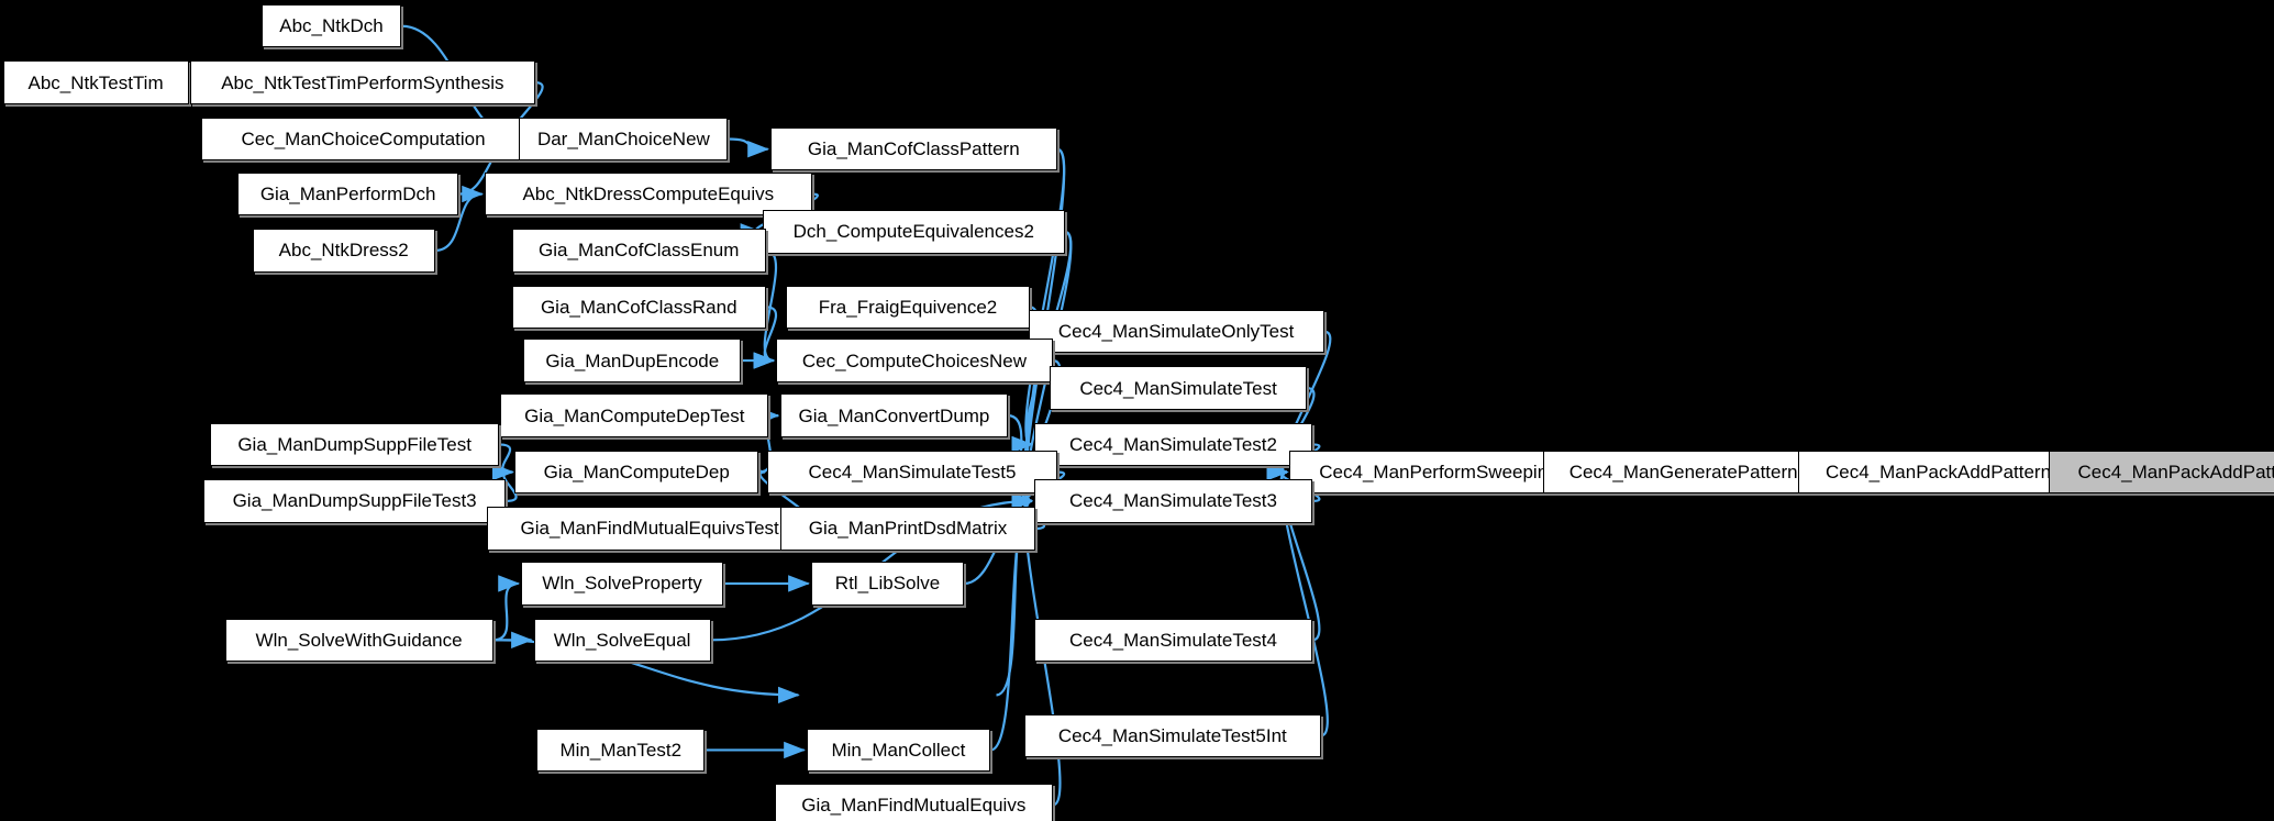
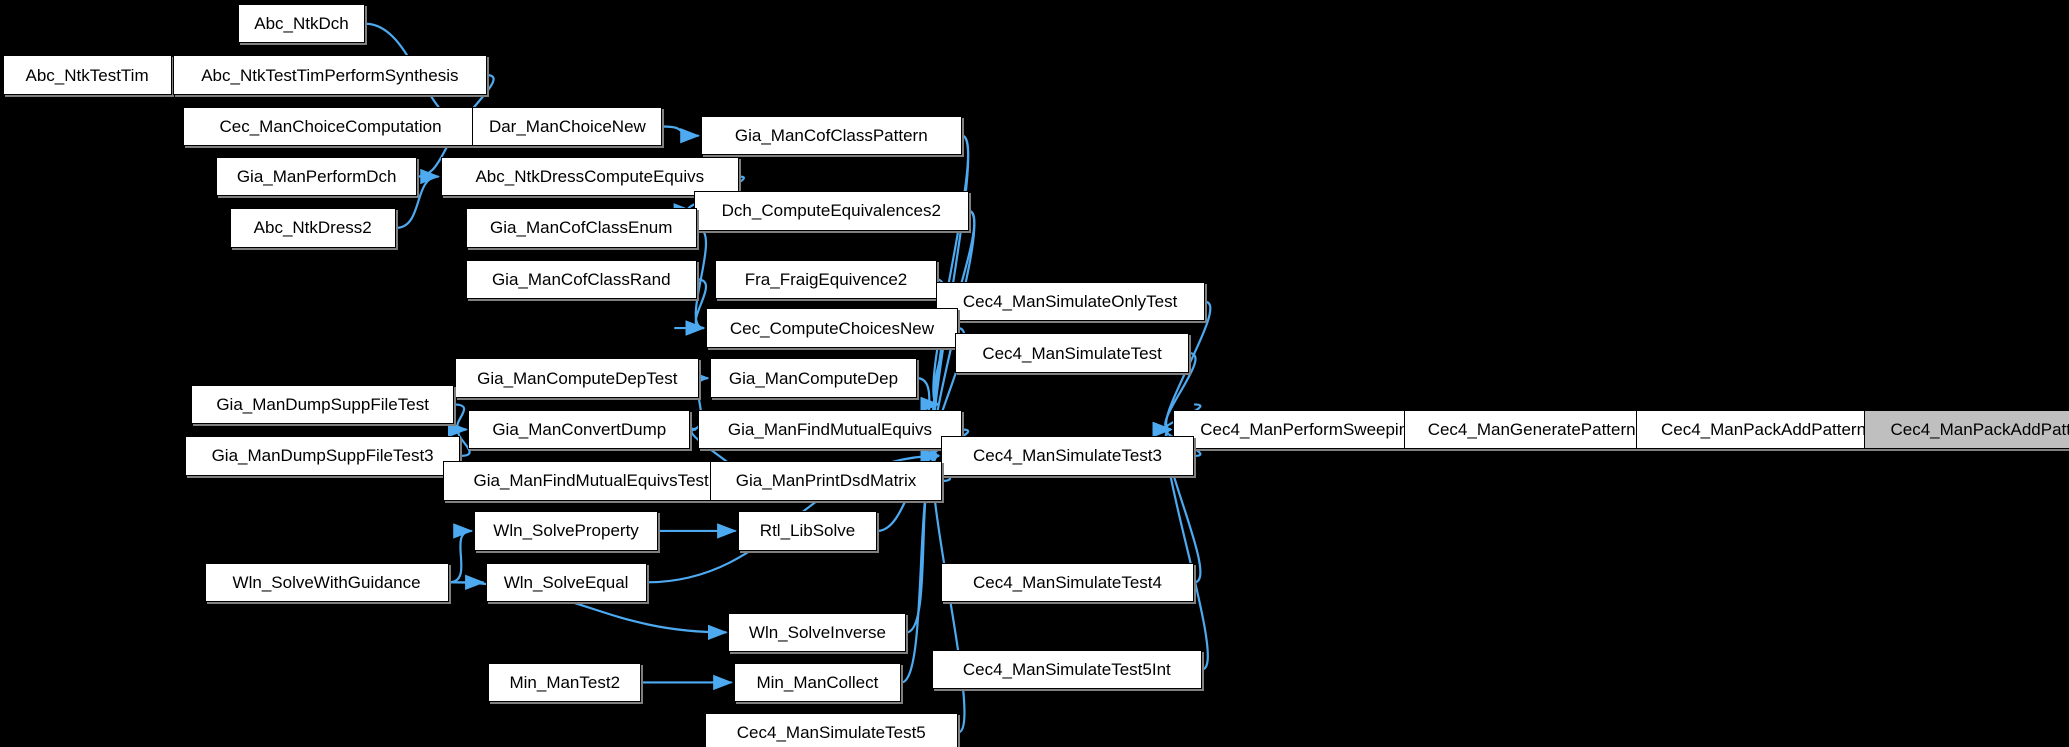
  Abc_NtkDch
  Abc_NtkTestTim
  Abc_NtkTestTimPerformSynthesis
  Cec_ManChoiceComputation
  Dar_ManChoiceNew
  Gia_ManCofClassPattern
  Gia_ManPerformDch
  Abc_NtkDressComputeEquivs
  Abc_NtkDress2
  Dch_ComputeEquivalences2
  Gia_ManCofClassEnum
  Fra_FraigEquivence2
  Gia_ManCofClassRand
  Cec4_ManSimulateOnlyTest
- Gia_ManDupEncode
  Cec_ComputeChoicesNew
  Cec4_ManSimulateTest
  Gia_ManComputeDepTest
- Gia_ManConvertDump
+ Gia_ManComputeDep
- Cec4_ManSimulateTest2
  Gia_ManDumpSuppFileTest
- Gia_ManComputeDep
+ Gia_ManConvertDump
- Cec4_ManSimulateTest5
+ Gia_ManFindMutualEquivs
  Cec4_ManPerformSweepi
  Cec4_ManGeneratePattern
  Cec4_ManPackAddPattern
  Cec4_ManPackAddPat
  Gia_ManDumpSuppFileTest3
  Cec4_ManSimulateTest3
  Gia_ManFindMutualEquivsTest
  Gia_ManPrintDsdMatrix
  Wln_SolveProperty
  Rtl_LibSolve
  Wln_SolveWithGuidance
  Wln_SolveEqual
  Cec4_ManSimulateTest4
+ Wln_SolveInverse
  Cec4_ManSimulateTest5Int
  Min_ManTest2
  Min_ManCollect
- Gia_ManFindMutualEquivs
+ Cec4_ManSimulateTest5
